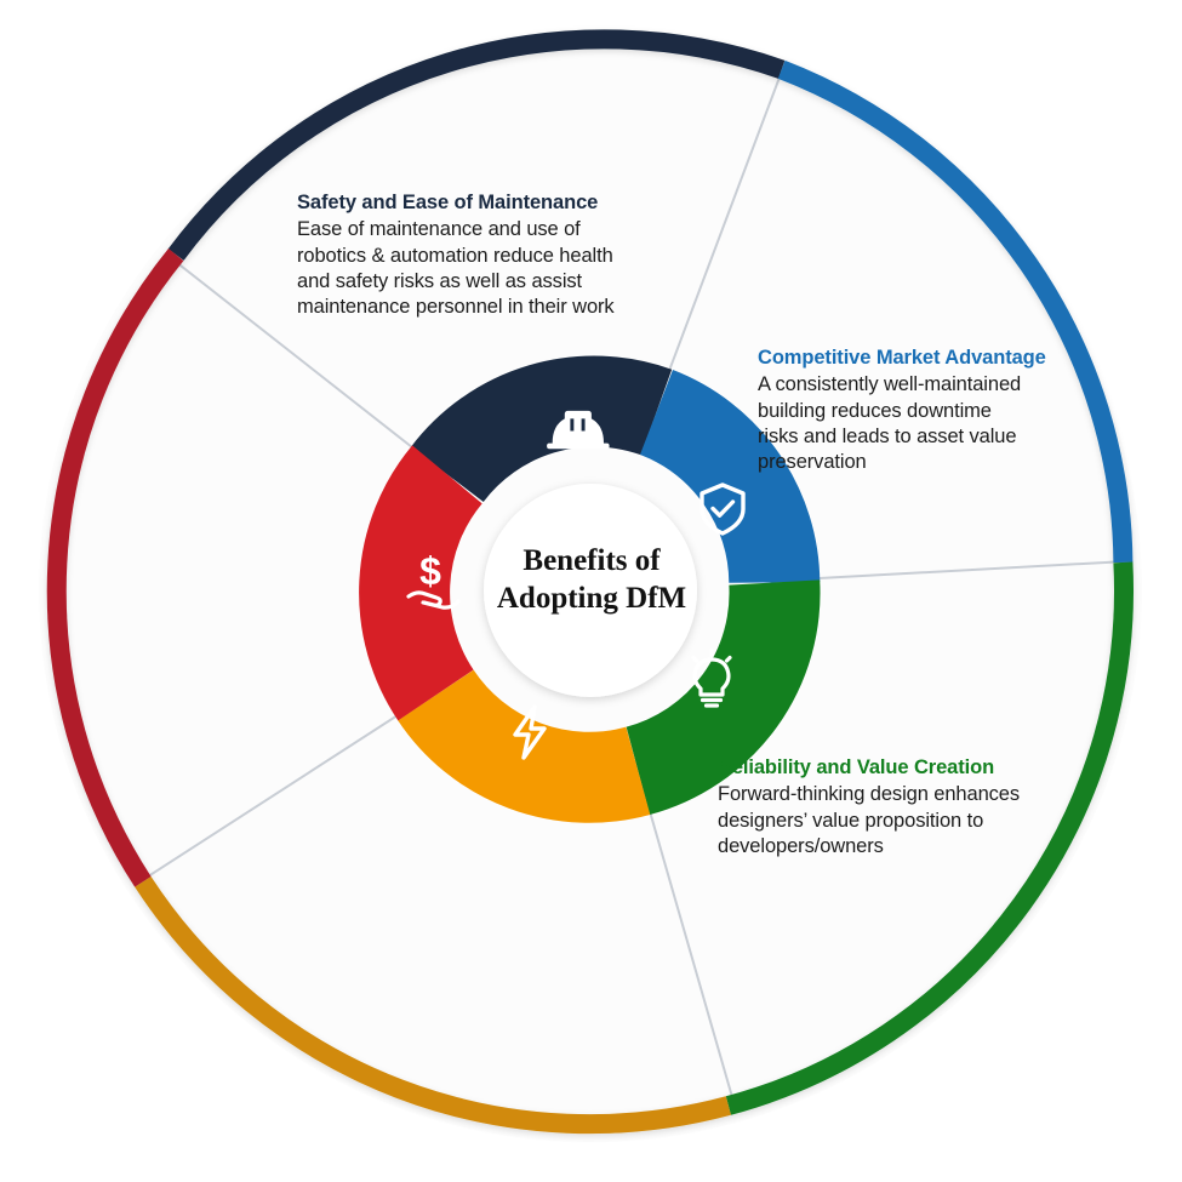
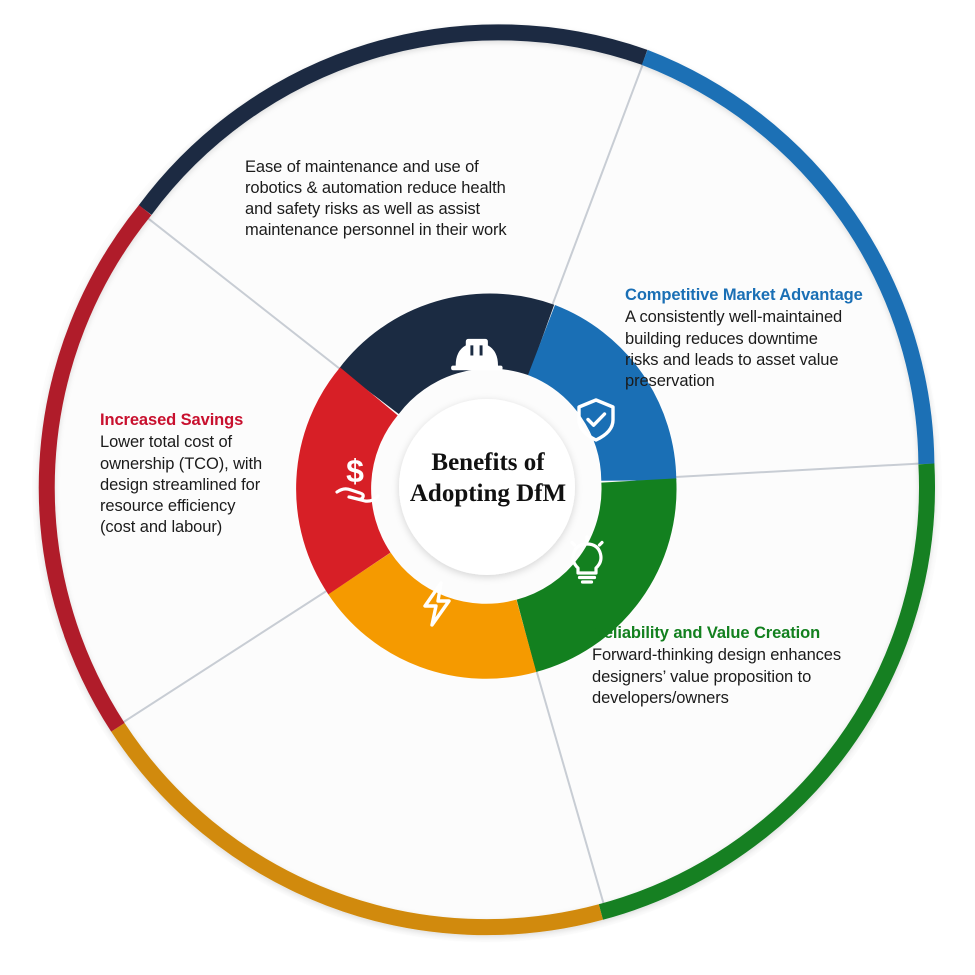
  $
- Safety and Ease of Maintenance
  Ease of maintenance and use of
  robotics & automation reduce health
  and safety risks as well as assist
  maintenance personnel in their work
  Competitive Market Advantage
  A consistently well-maintained
  building reduces downtime
  risks and leads to asset value
  preservation
  Reliability and Value Creation
  Forward-thinking design enhances
  designers’ value proposition to
  developers/owners
+ Increased Savings
+ Lower total cost of
+ ownership (TCO), with
+ design streamlined for
+ resource efficiency
+ (cost and labour)
  Benefits of
  Adopting DfM
